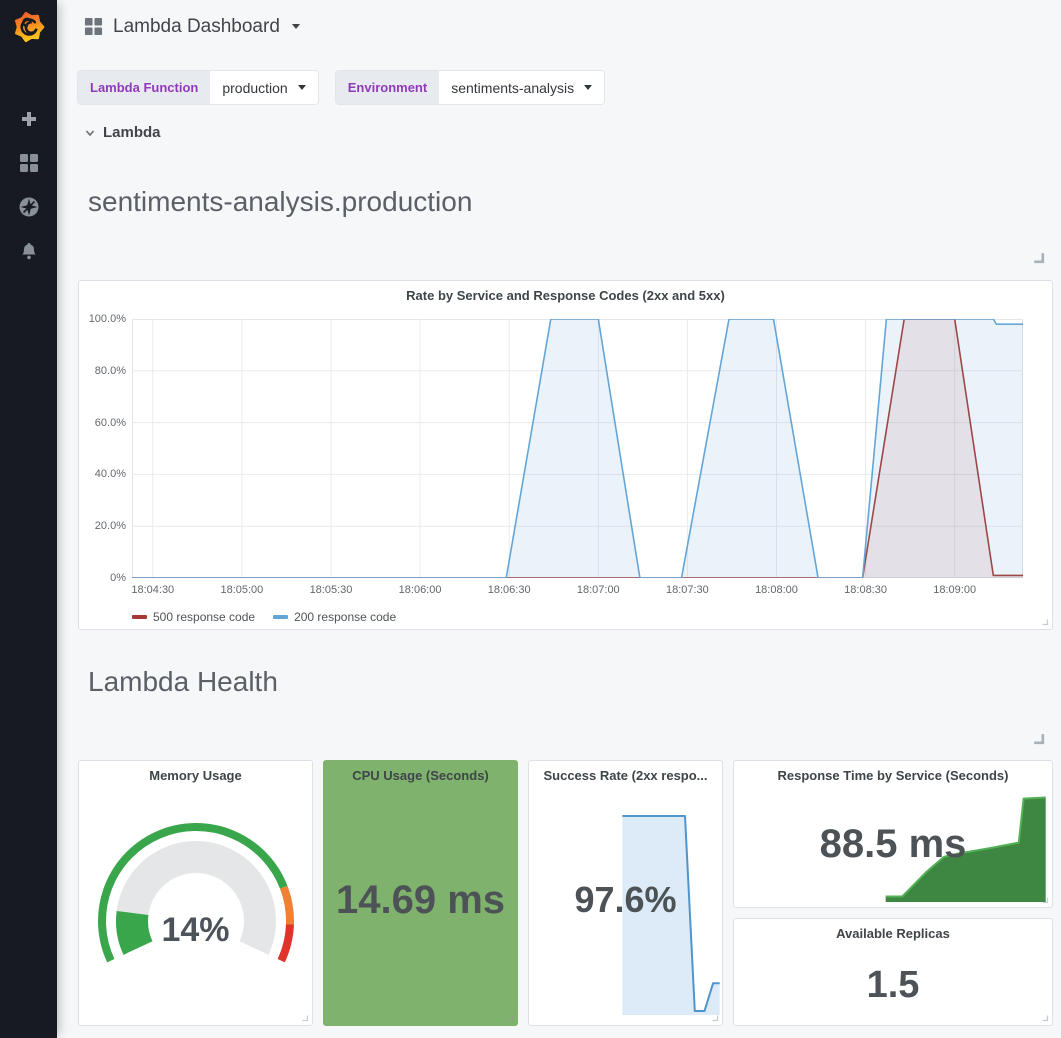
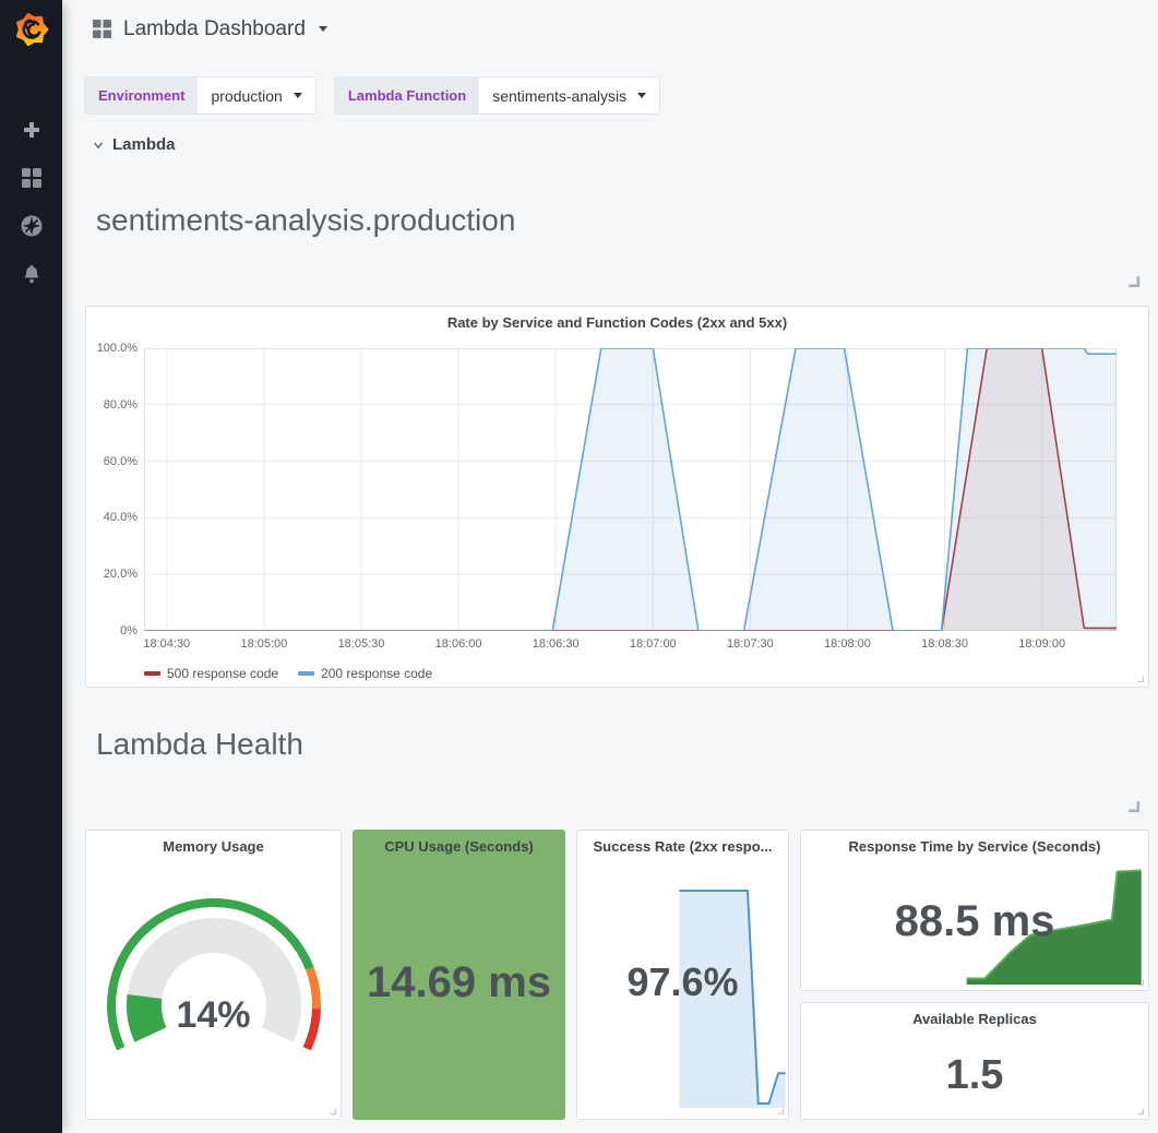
  Lambda Dashboard
- Lambda Function
+ Environment
  production
- Environment
+ Lambda Function
  sentiments-analysis
  Lambda
  sentiments-analysis.production
- Rate by Service and Response Codes (2xx and 5xx)
+ Rate by Service and Function Codes (2xx and 5xx)
  0%
  20.0%
  40.0%
  60.0%
  80.0%
  100.0%
  18:04:30
  18:05:00
  18:05:30
  18:06:00
  18:06:30
  18:07:00
  18:07:30
  18:08:00
  18:08:30
  18:09:00
  500 response code
  200 response code
  Lambda Health
  Memory Usage
  14%
  CPU Usage (Seconds)
  14.69 ms
  Success Rate (2xx respo...
  97.6%
  Response Time by Service (Seconds)
  88.5 ms
  Available Replicas
  1.5
